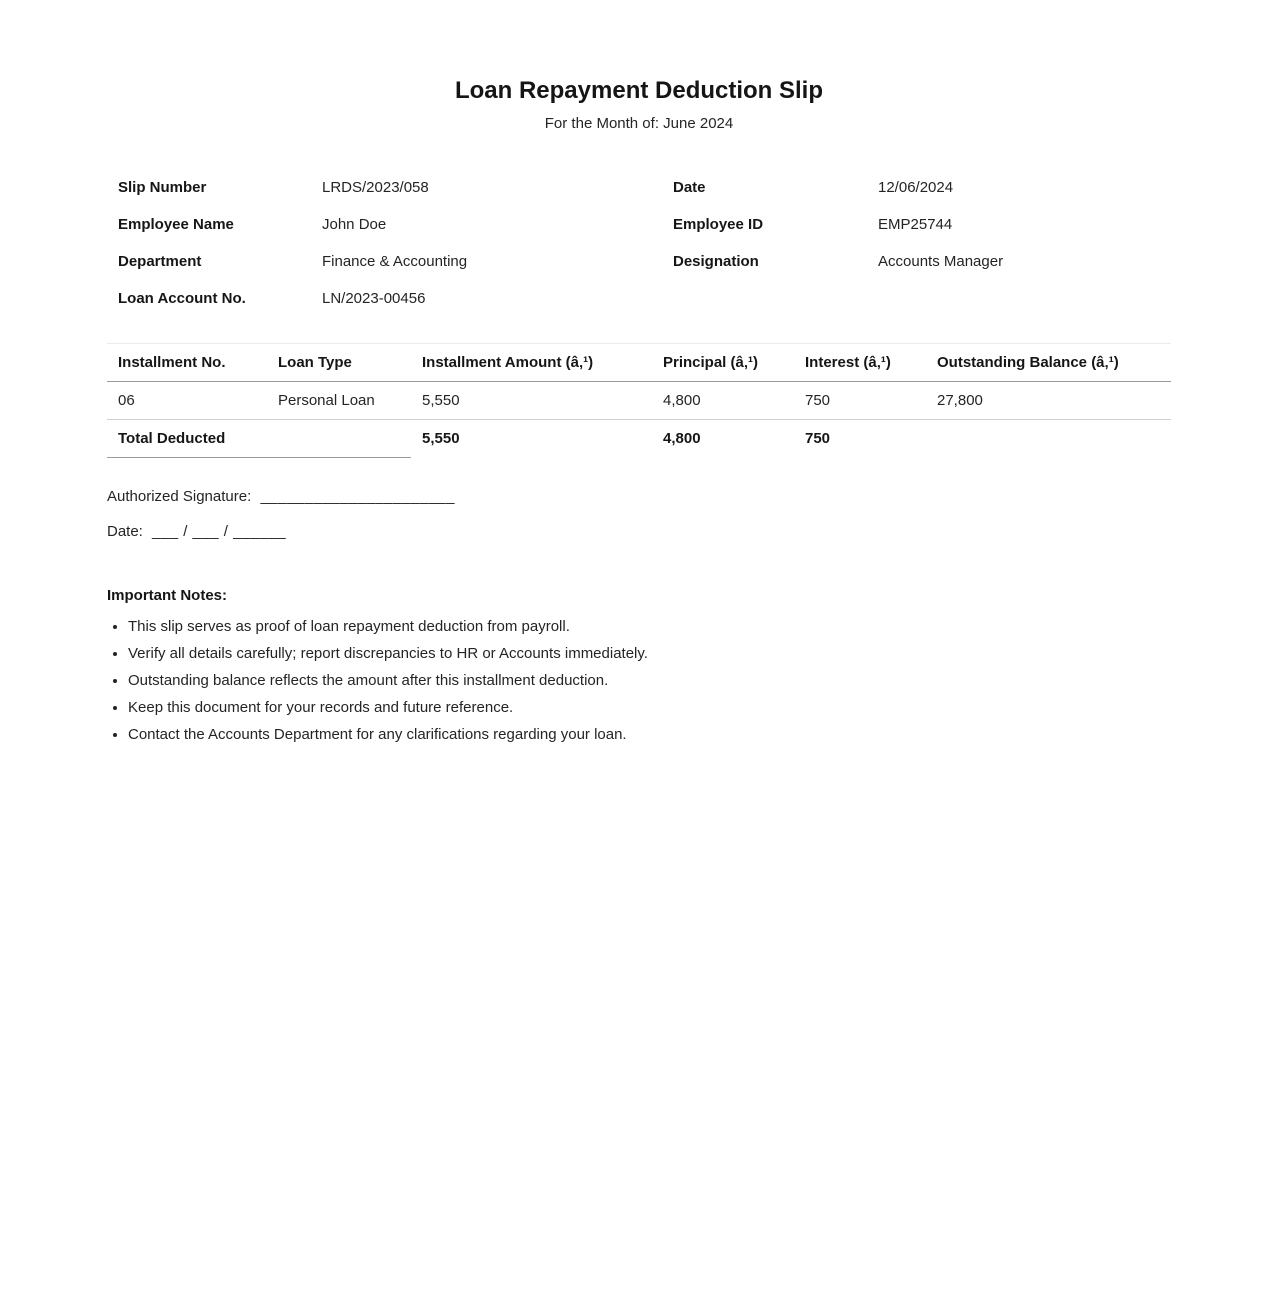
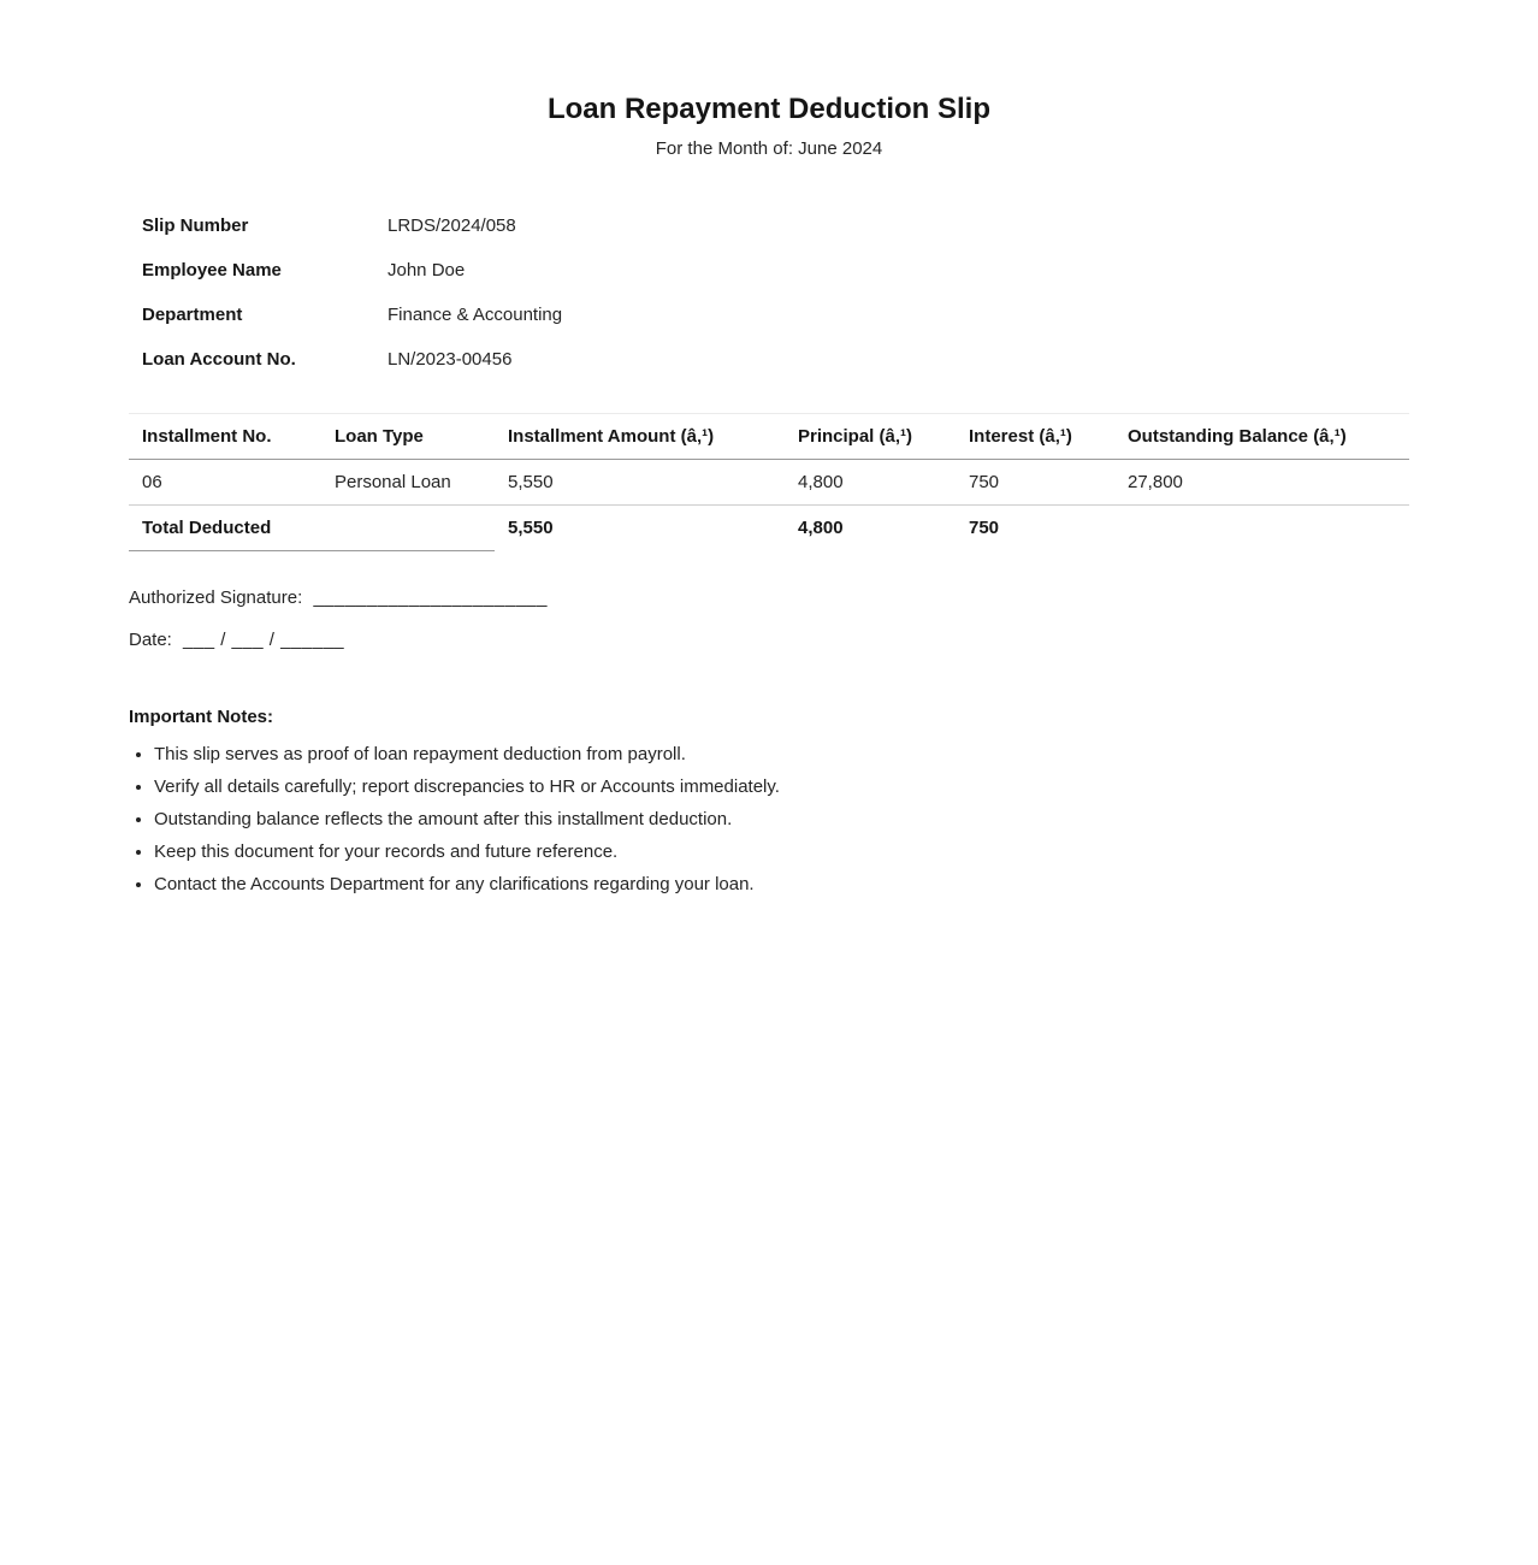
  Loan Repayment Deduction Slip
  For the Month of: June 2024
  Slip Number
- LRDS/2023/058
+ LRDS/2024/058
  Employee Name
  John Doe
  Department
  Finance & Accounting
  Loan Account No.
  LN/2023-00456
- Date
- 12/06/2024
- Employee ID
- EMP25744
- Designation
- Accounts Manager
  Installment No.	Loan Type	Installment Amount (â‚¹)	Principal (â‚¹)	Interest (â‚¹)	Outstanding Balance (â‚¹)
  06	Personal Loan	5,550	4,800	750	27,800
  Total Deducted	5,550	4,800	750
  Authorized Signature: ______________________
  Date: ___ / ___ / ______
  Important Notes:
  This slip serves as proof of loan repayment deduction from payroll.
  Verify all details carefully; report discrepancies to HR or Accounts immediately.
  Outstanding balance reflects the amount after this installment deduction.
  Keep this document for your records and future reference.
  Contact the Accounts Department for any clarifications regarding your loan.
